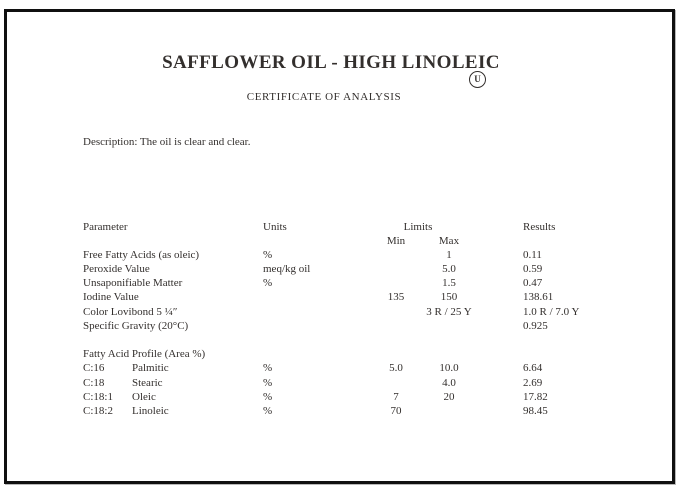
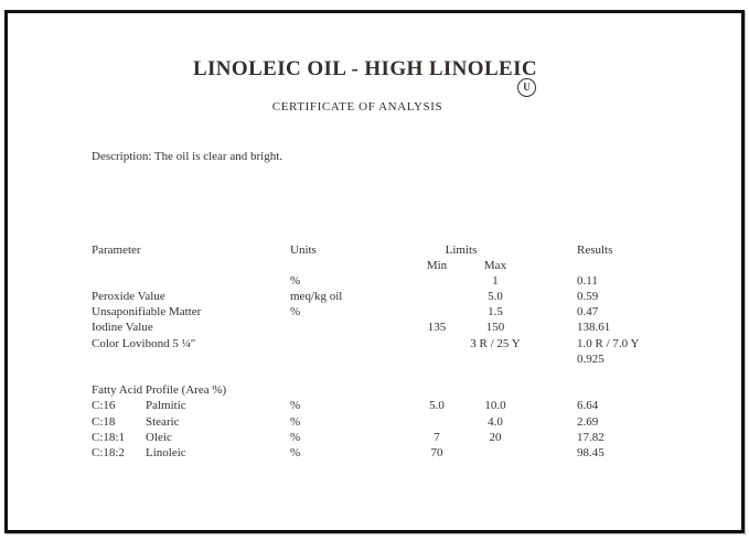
- SAFFLOWER OIL - HIGH LINOLEIC
+ LINOLEIC OIL - HIGH LINOLEIC
  U
  CERTIFICATE OF ANALYSIS
- Description: The oil is clear and clear.
+ Description: The oil is clear and bright.
  Parameter
  Units
  Limits
  Results
  Min
  Max
- Free Fatty Acids (as oleic)
  %
  1
  0.11
  Peroxide Value
  meq/kg oil
  5.0
  0.59
  Unsaponifiable Matter
  %
  1.5
  0.47
  Iodine Value
  135
  150
  138.61
  Color Lovibond 5 ¼″
  3 R / 25 Y
  1.0 R / 7.0 Y
- Specific Gravity (20°C)
  0.925
  Fatty Acid Profile (Area %)
  C:16
  Palmitic
  %
  5.0
  10.0
  6.64
  C:18
  Stearic
  %
  4.0
  2.69
  C:18:1
  Oleic
  %
  7
  20
  17.82
  C:18:2
  Linoleic
  %
  70
  98.45
